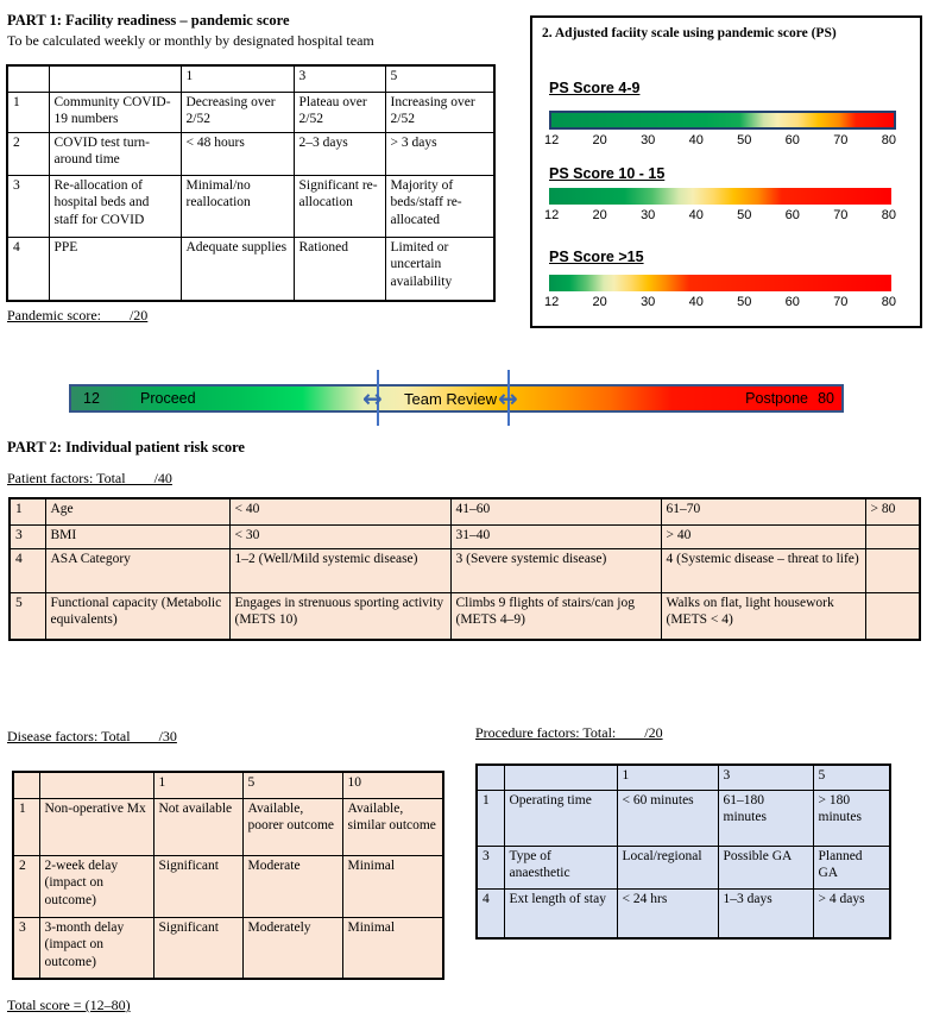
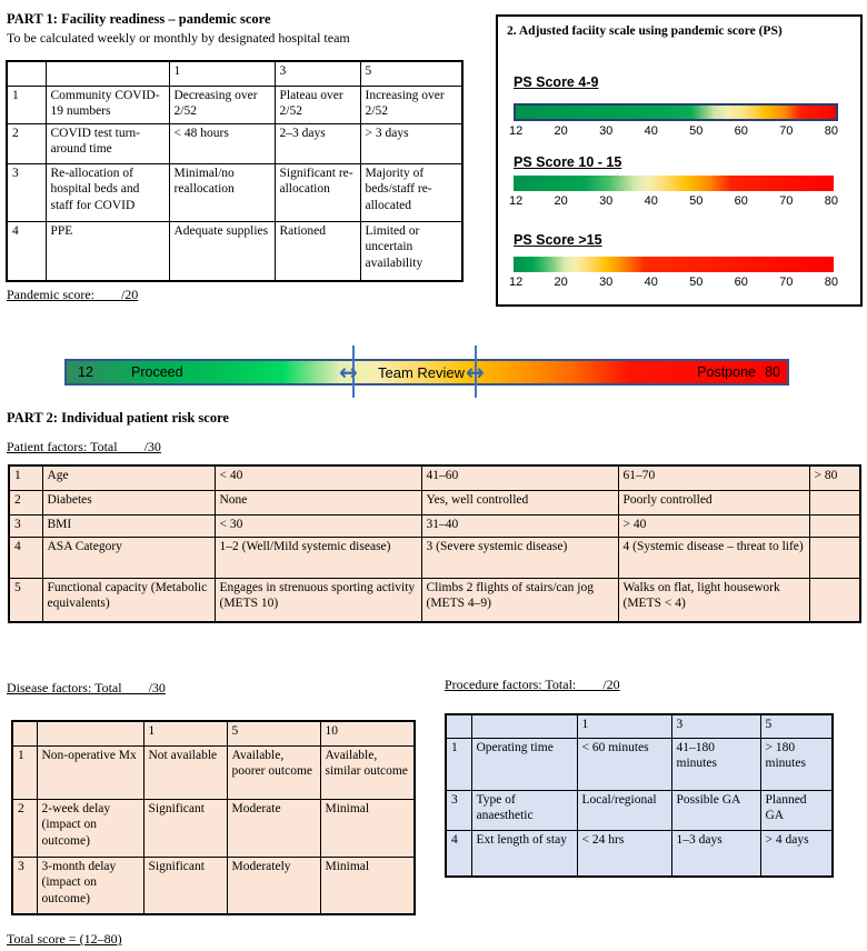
  PART 1: Facility readiness – pandemic score
  To be calculated weekly or monthly by designated hospital team
  		1	3	5
  1	Community COVID-19 numbers	Decreasing over 2/52	Plateau over 2/52	Increasing over 2/52
  2	COVID test turn-around time	< 48 hours	2–3 days	> 3 days
  3	Re-allocation of hospital beds and staff for COVID	Minimal/no reallocation	Significant re-allocation	Majority of beds/staff re-allocated
  4	PPE	Adequate supplies	Rationed	Limited or uncertain availability
  Pandemic score: /20
  2. Adjusted faciity scale using pandemic score (PS)
  PS Score 4-9
  12
  20
  30
  40
  50
  60
  70
  80
  PS Score 10 - 15
  12
  20
  30
  40
  50
  60
  70
  80
  PS Score >15
  12
  20
  30
  40
  50
  60
  70
  80
  12
  Proceed
  ↔
  Team Review
  ↔
  Postpone
  80
  PART 2: Individual patient risk score
- Patient factors: Total /40
+ Patient factors: Total /30
  1	Age	< 40	41–60	61–70	> 80
+ 2	Diabetes	None	Yes, well controlled	Poorly controlled
  3	BMI	< 30	31–40	> 40
  4	ASA Category	1–2 (Well/Mild systemic disease)	3 (Severe systemic disease)	4 (Systemic disease – threat to life)
- 5	Functional capacity (Metabolic equivalents)	Engages in strenuous sporting activity (METS 10)	Climbs 9 flights of stairs/can jog (METS 4–9)	Walks on flat, light housework (METS < 4)
+ 5	Functional capacity (Metabolic equivalents)	Engages in strenuous sporting activity (METS 10)	Climbs 2 flights of stairs/can jog (METS 4–9)	Walks on flat, light housework (METS < 4)
  Disease factors: Total /30
  		1	5	10
  1	Non-operative Mx	Not available	Available, poorer outcome	Available, similar outcome
  2	2-week delay (impact on outcome)	Significant	Moderate	Minimal
  3	3-month delay (impact on outcome)	Significant	Moderately	Minimal
  Total score = (12–80)
  Procedure factors: Total: /20
  		1	3	5
- 1	Operating time	< 60 minutes	61–180 minutes	> 180 minutes
+ 1	Operating time	< 60 minutes	41–180 minutes	> 180 minutes
  3	Type of anaesthetic	Local/regional	Possible GA	Planned GA
  4	Ext length of stay	< 24 hrs	1–3 days	> 4 days
